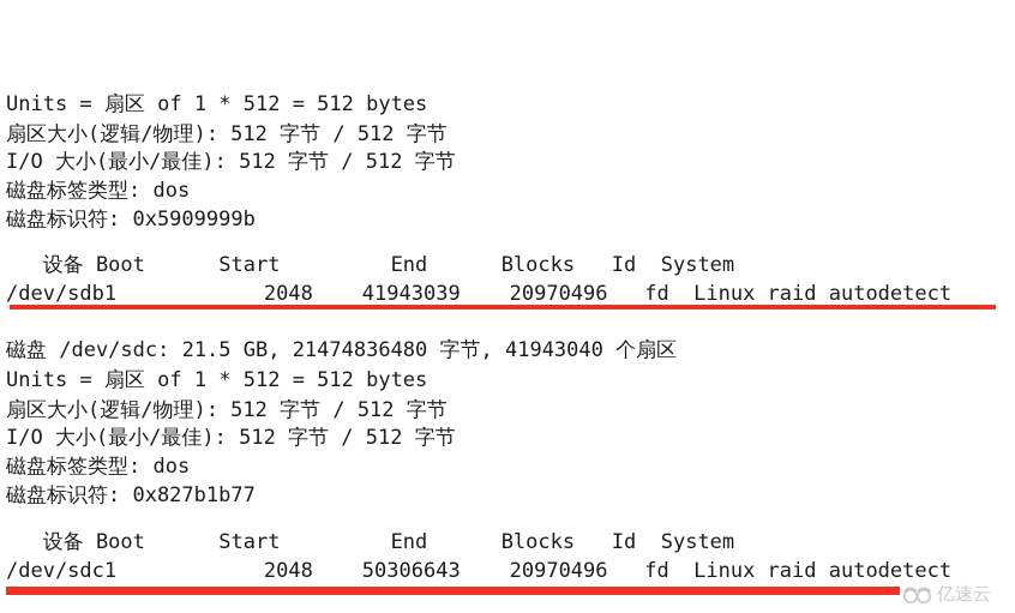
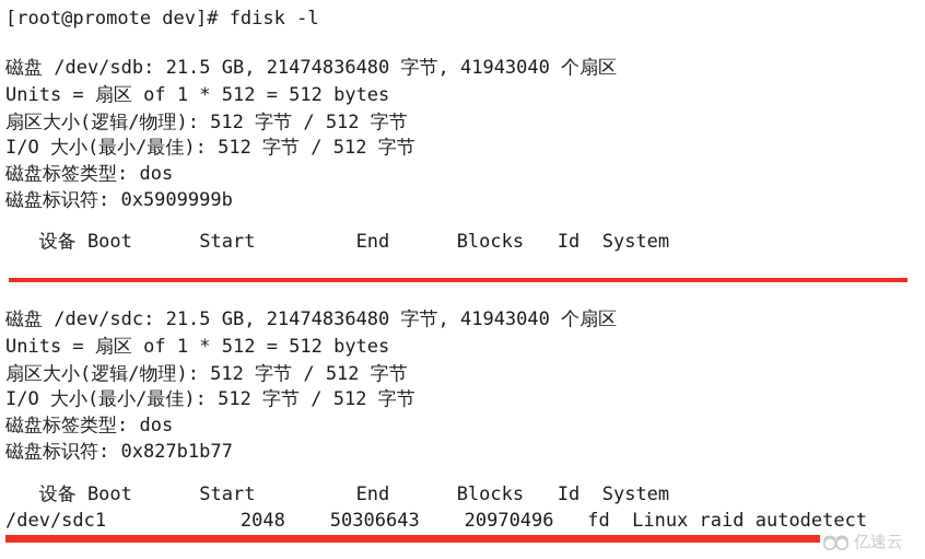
+ [root@promote dev]# fdisk -l
+ 磁盘 /dev/sdb: 21.5 GB, 21474836480 字节, 41943040 个扇区
  Units = 扇区 of 1 * 512 = 512 bytes
  扇区大小(逻辑/物理): 512 字节 / 512 字节
  I/O 大小(最小/最佳): 512 字节 / 512 字节
  磁盘标签类型: dos
  磁盘标识符: 0x5909999b
  设备 Boot Start End Blocks Id System
- /dev/sdb1 2048 41943039 20970496 fd Linux raid autodetect
  磁盘 /dev/sdc: 21.5 GB, 21474836480 字节, 41943040 个扇区
  Units = 扇区 of 1 * 512 = 512 bytes
  扇区大小(逻辑/物理): 512 字节 / 512 字节
  I/O 大小(最小/最佳): 512 字节 / 512 字节
  磁盘标签类型: dos
  磁盘标识符: 0x827b1b77
  设备 Boot Start End Blocks Id System
  /dev/sdc1 2048 50306643 20970496 fd Linux raid autodetect
  亿速云
